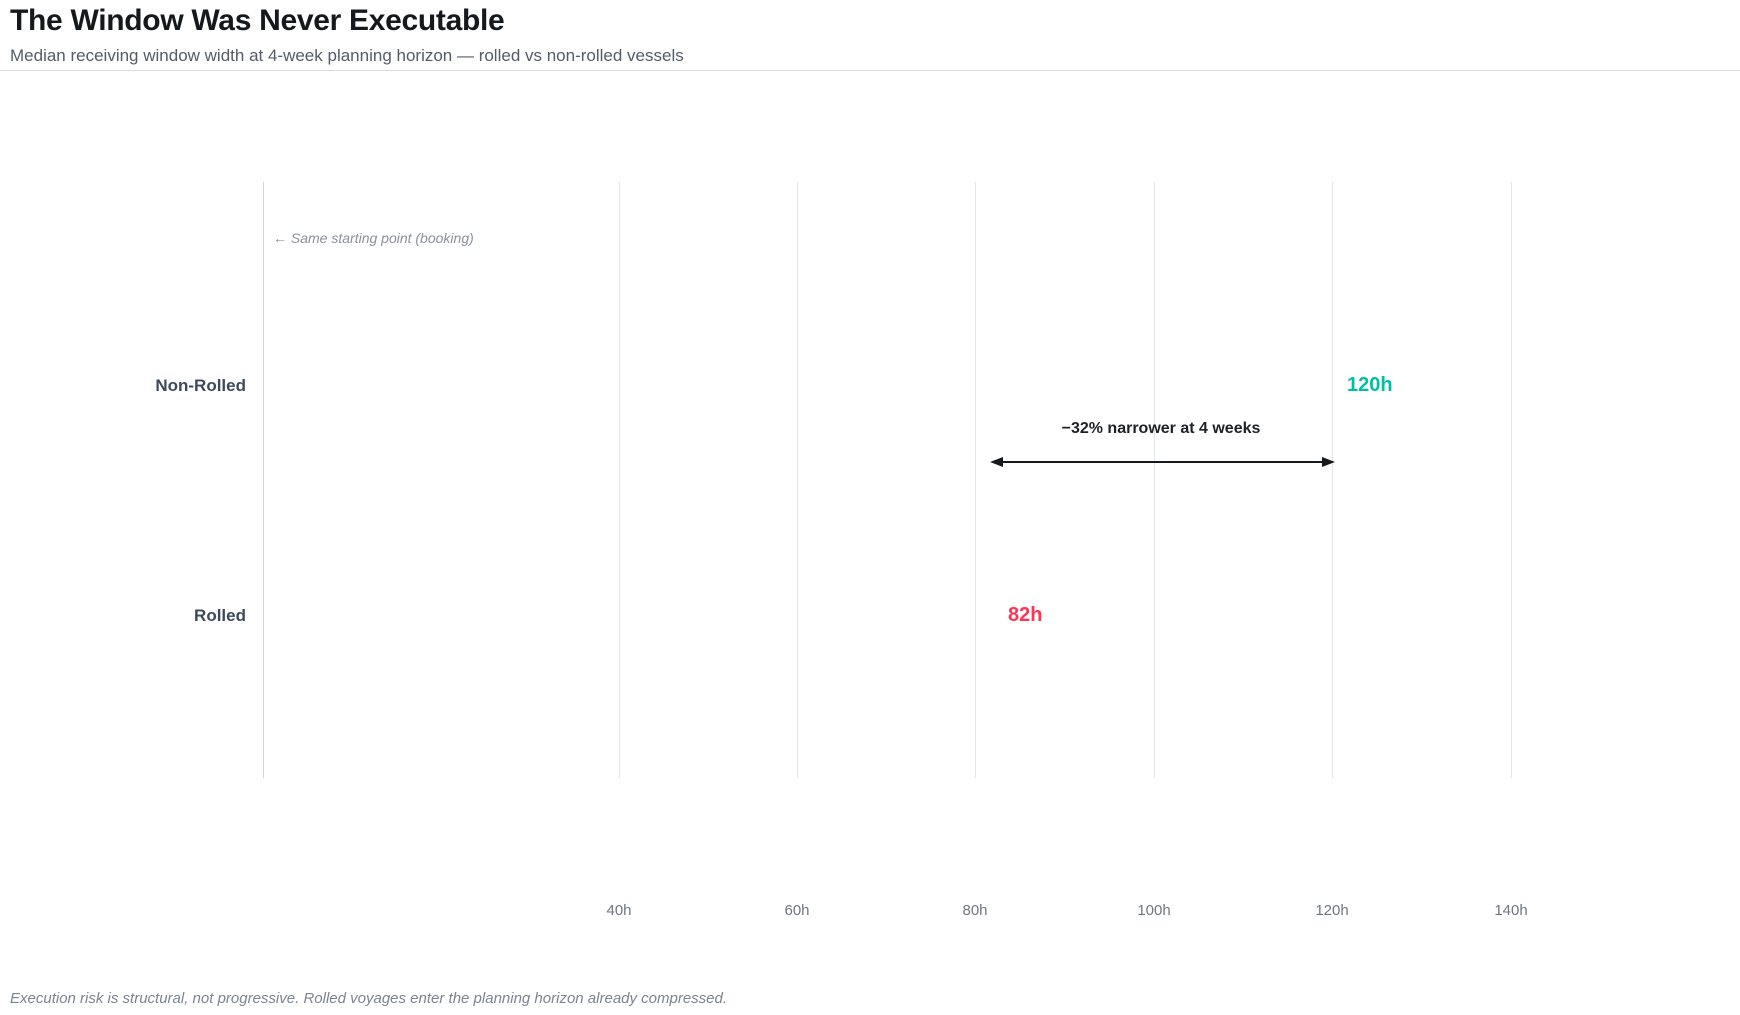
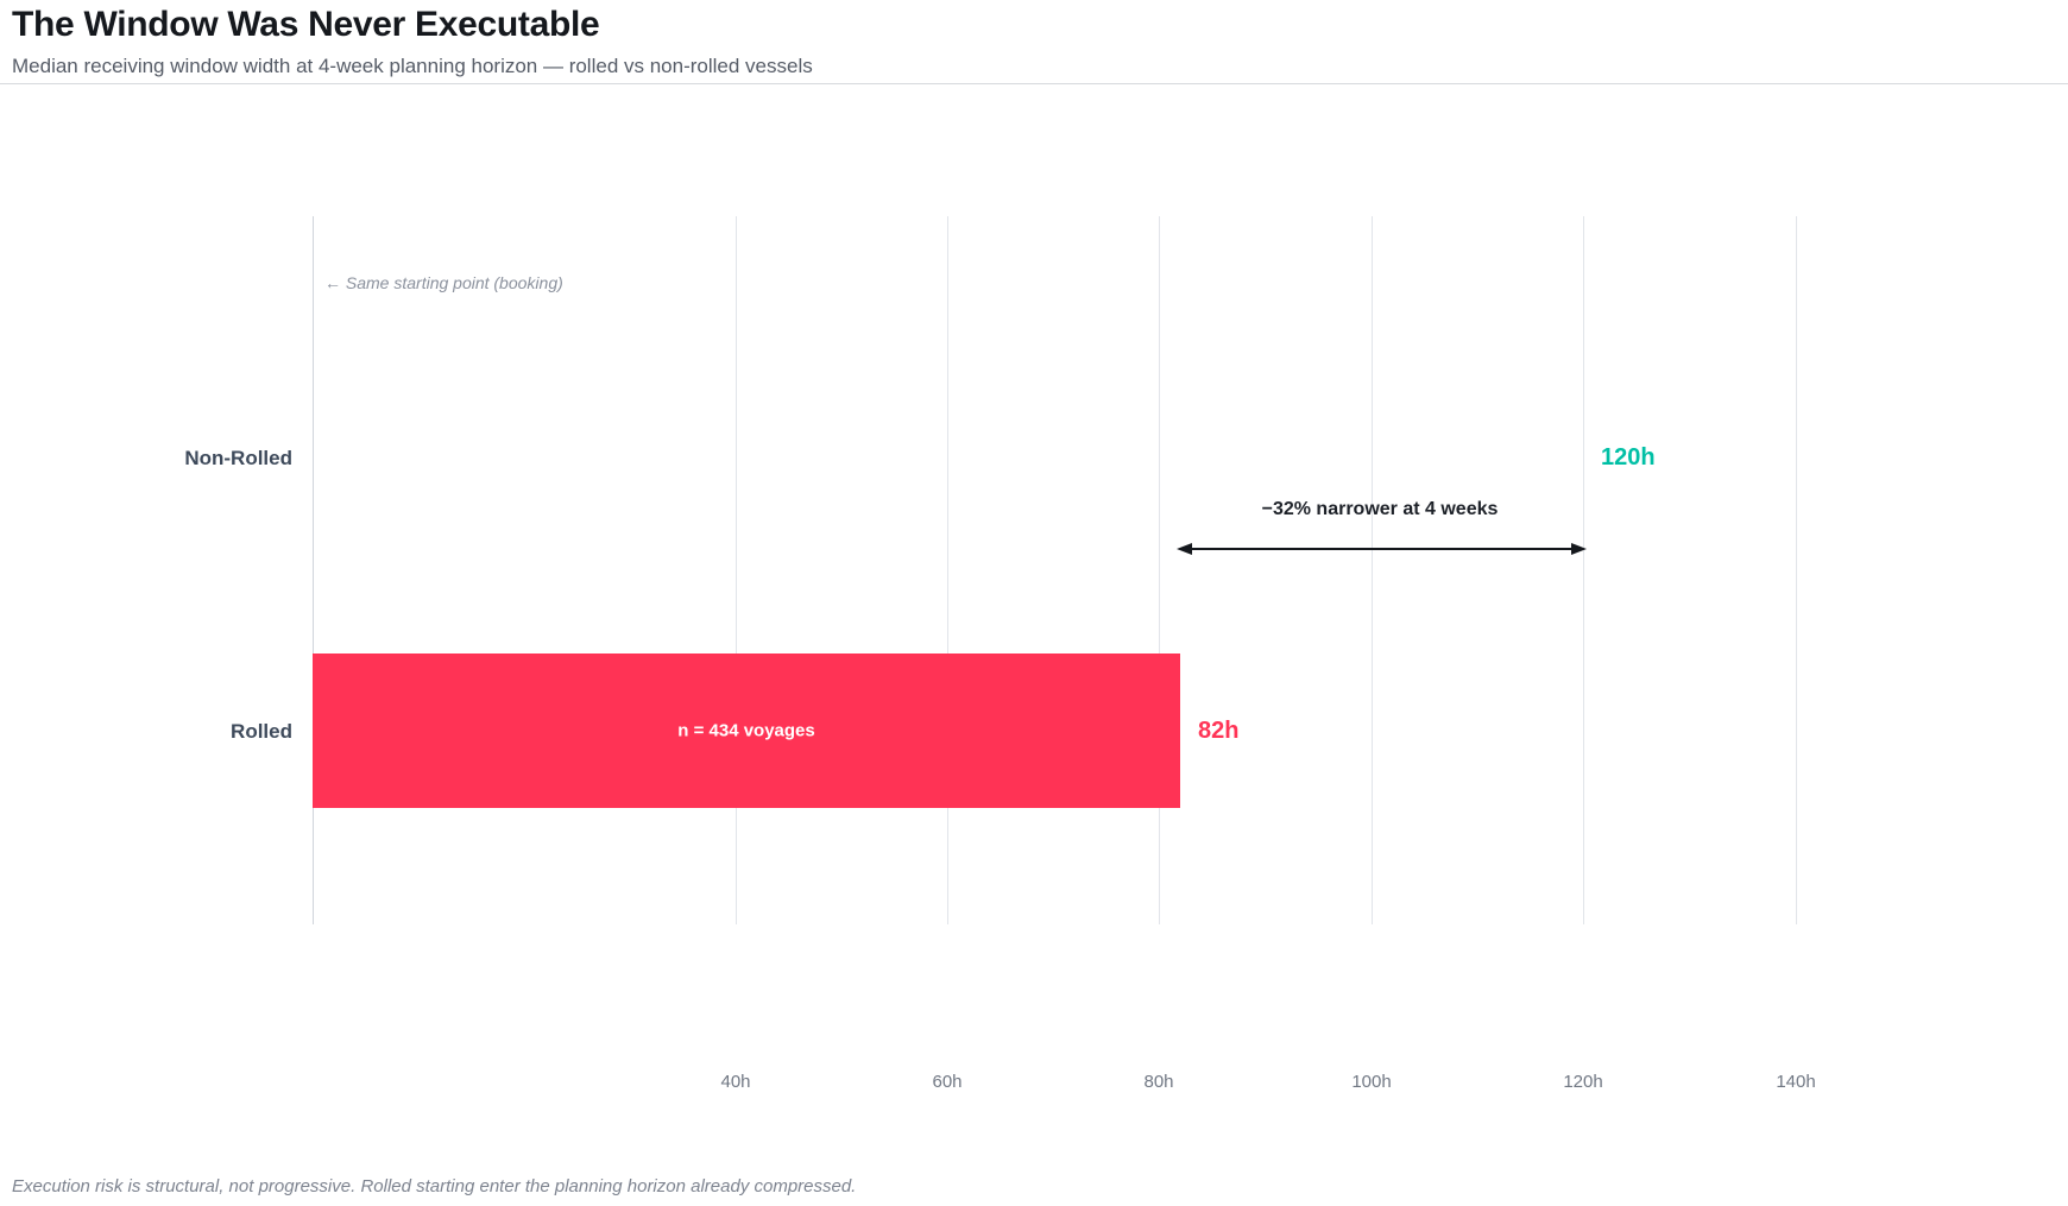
  The Window Was Never Executable
  Median receiving window width at 4-week planning horizon — rolled vs non-rolled vessels
  ← Same starting point (booking)
  Non-Rolled
  120h
  −32% narrower at 4 weeks
  Rolled
+ n = 434 voyages
  82h
  40h
  60h
  80h
  100h
  120h
  140h
- Execution risk is structural, not progressive. Rolled voyages enter the planning horizon already compressed.
+ Execution risk is structural, not progressive. Rolled starting enter the planning horizon already compressed.
